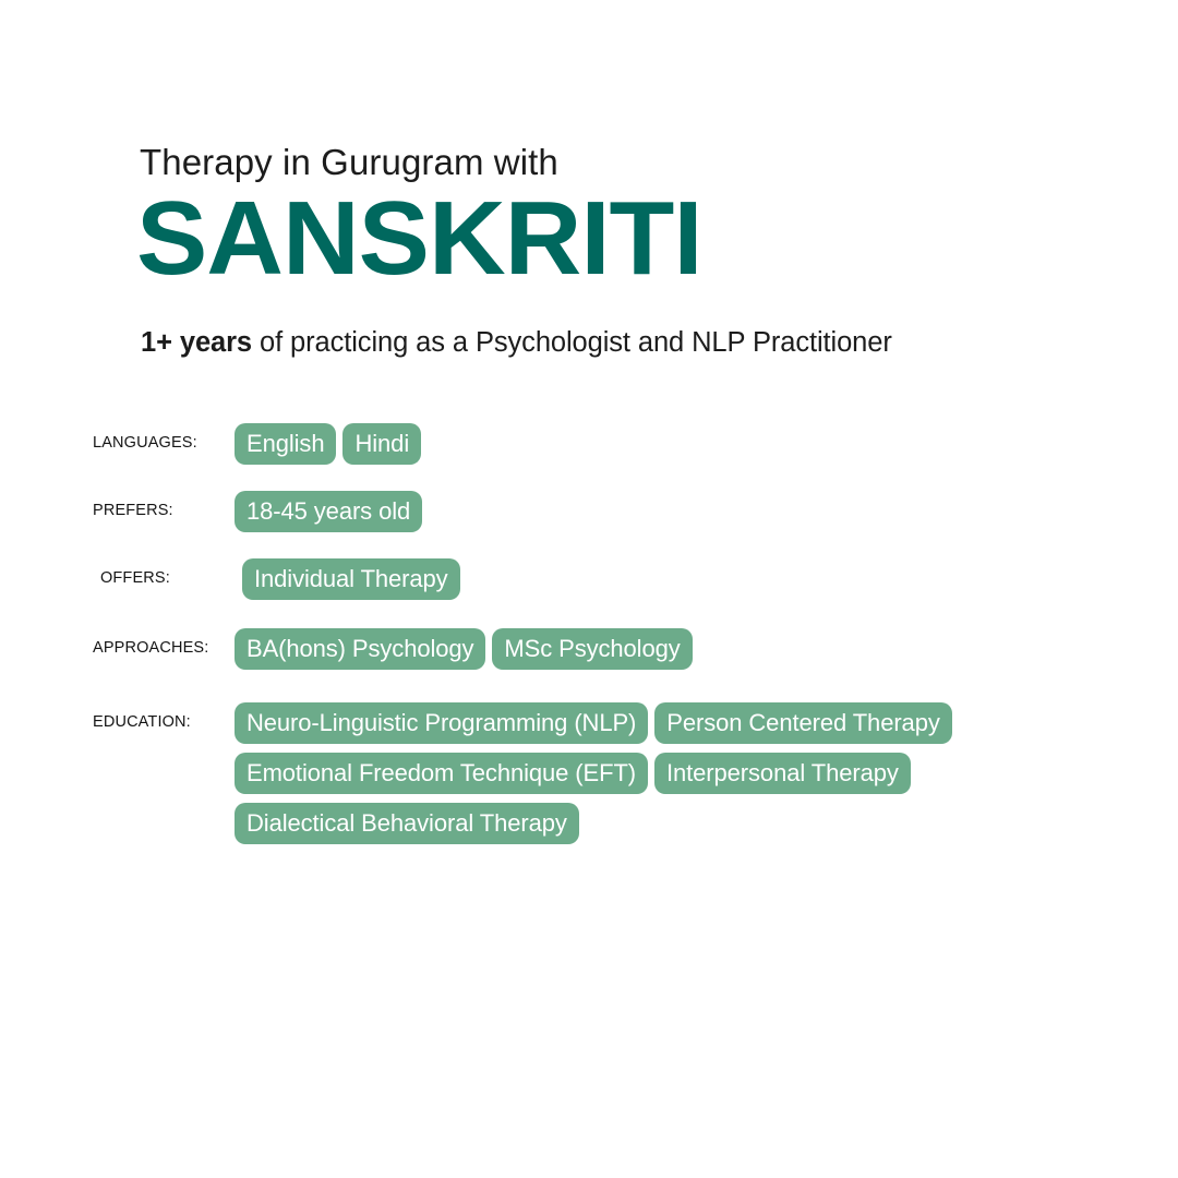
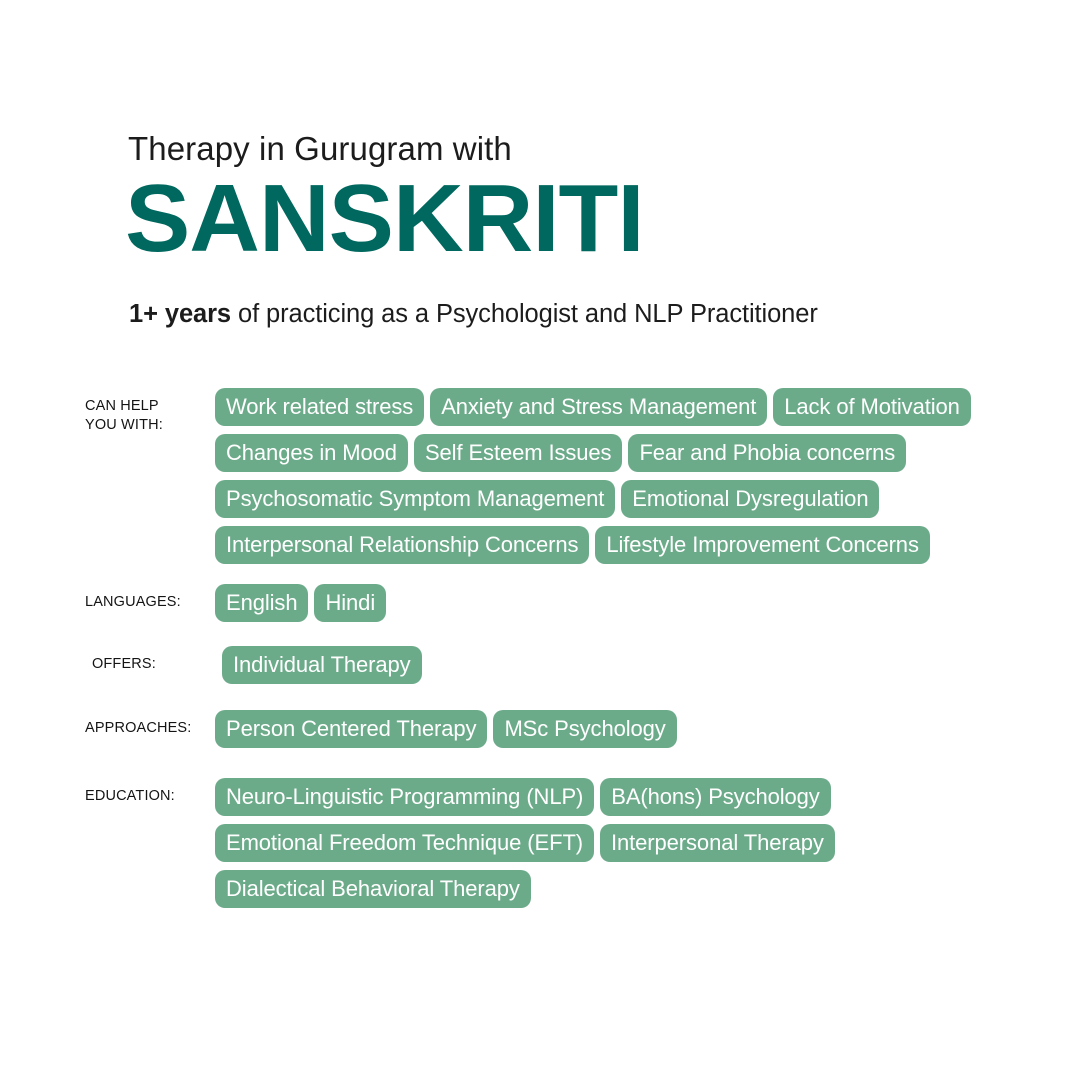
  Therapy in Gurugram with
  SANSKRITI
  1+ years of practicing as a Psychologist and NLP Practitioner
+ CAN HELP
+ YOU WITH:
+ Work related stress
+ Anxiety and Stress Management
+ Lack of Motivation
+ Changes in Mood
+ Self Esteem Issues
+ Fear and Phobia concerns
+ Psychosomatic Symptom Management
+ Emotional Dysregulation
+ Interpersonal Relationship Concerns
+ Lifestyle Improvement Concerns
  LANGUAGES:
  English
  Hindi
- PREFERS:
- 18-45 years old
  OFFERS:
  Individual Therapy
  APPROACHES:
- BA(hons) Psychology
+ Person Centered Therapy
  MSc Psychology
  EDUCATION:
  Neuro-Linguistic Programming (NLP)
- Person Centered Therapy
+ BA(hons) Psychology
  Emotional Freedom Technique (EFT)
  Interpersonal Therapy
  Dialectical Behavioral Therapy
